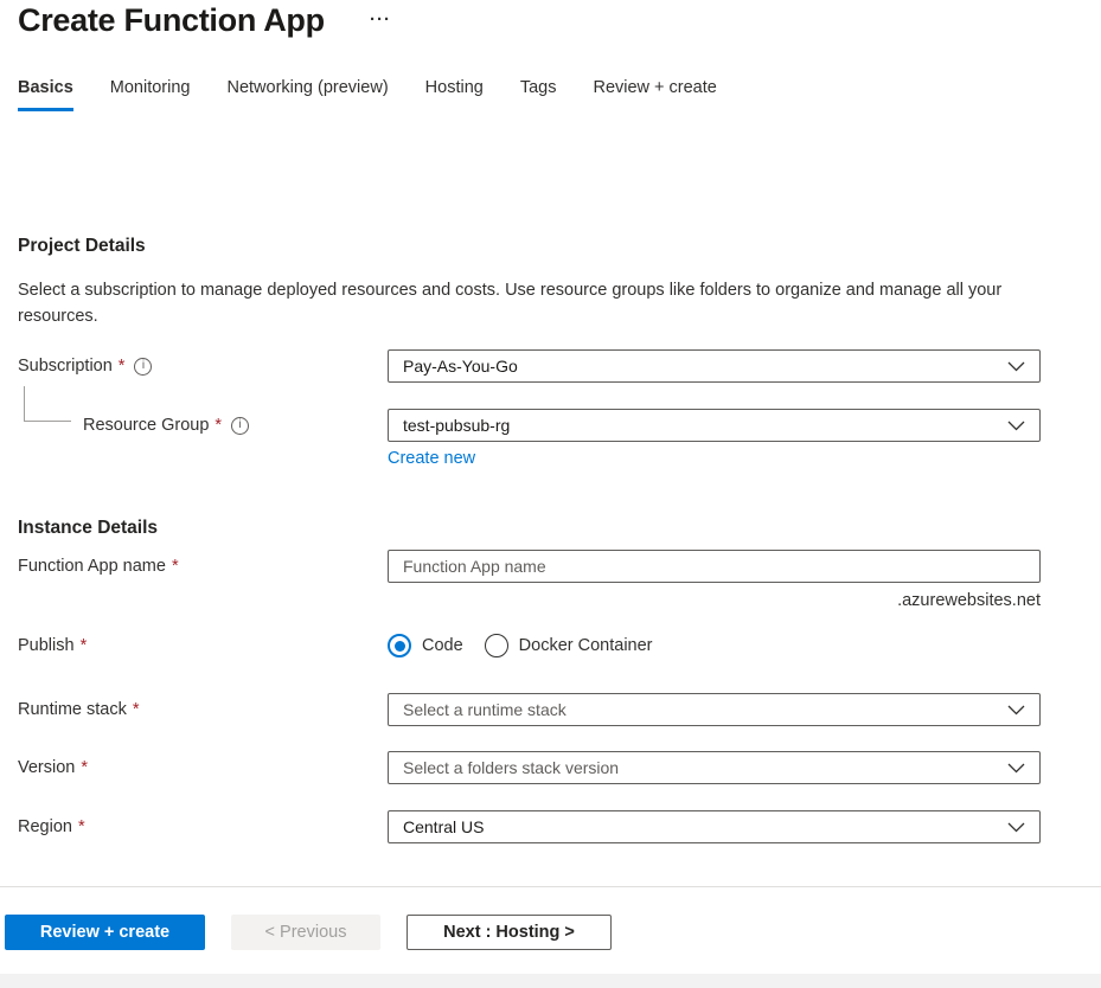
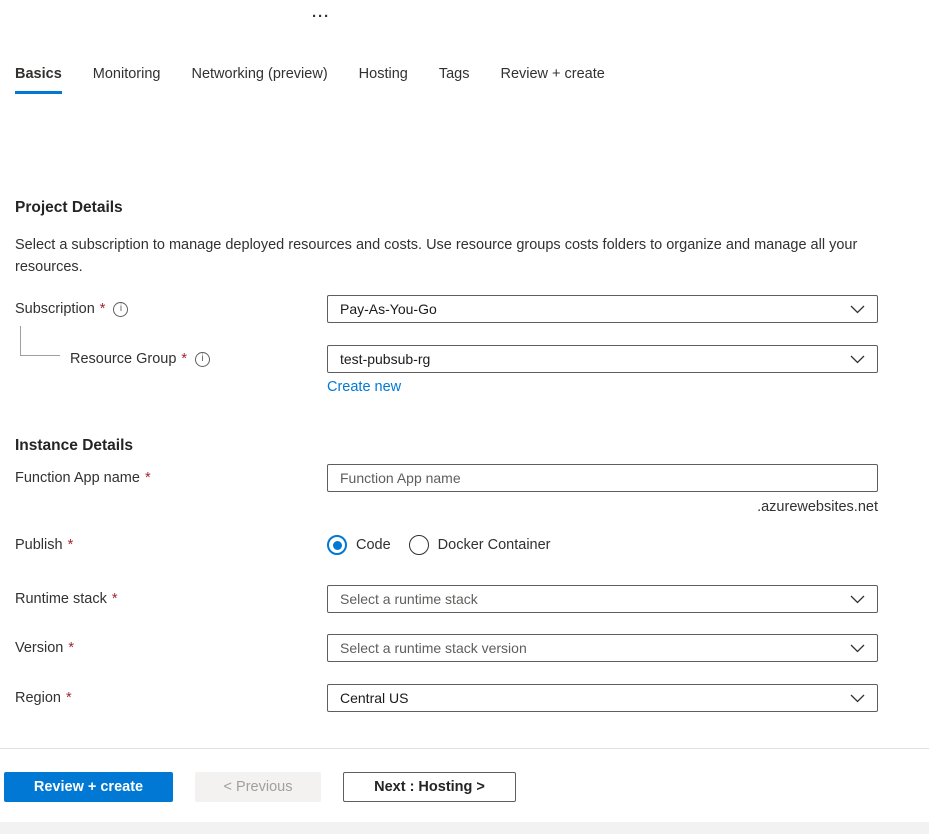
- Create Function App
  ···
  Basics
  Monitoring
  Networking (preview)
  Hosting
  Tags
  Review + create
  Project Details
- Select a subscription to manage deployed resources and costs. Use resource groups like folders to organize and manage all your resources.
+ Select a subscription to manage deployed resources and costs. Use resource groups costs folders to organize and manage all your resources.
  Subscription
  *
  i
  Pay-As-You-Go
  Resource Group
  *
  i
  test-pubsub-rg
  Create new
  Instance Details
  Function App name
  *
  Function App name
  .azurewebsites.net
  Publish
  *
  Code
  Docker Container
  Runtime stack
  *
  Select a runtime stack
  Version
  *
- Select a folders stack version
+ Select a runtime stack version
  Region
  *
  Central US
  Review + create
  < Previous
  Next : Hosting >
